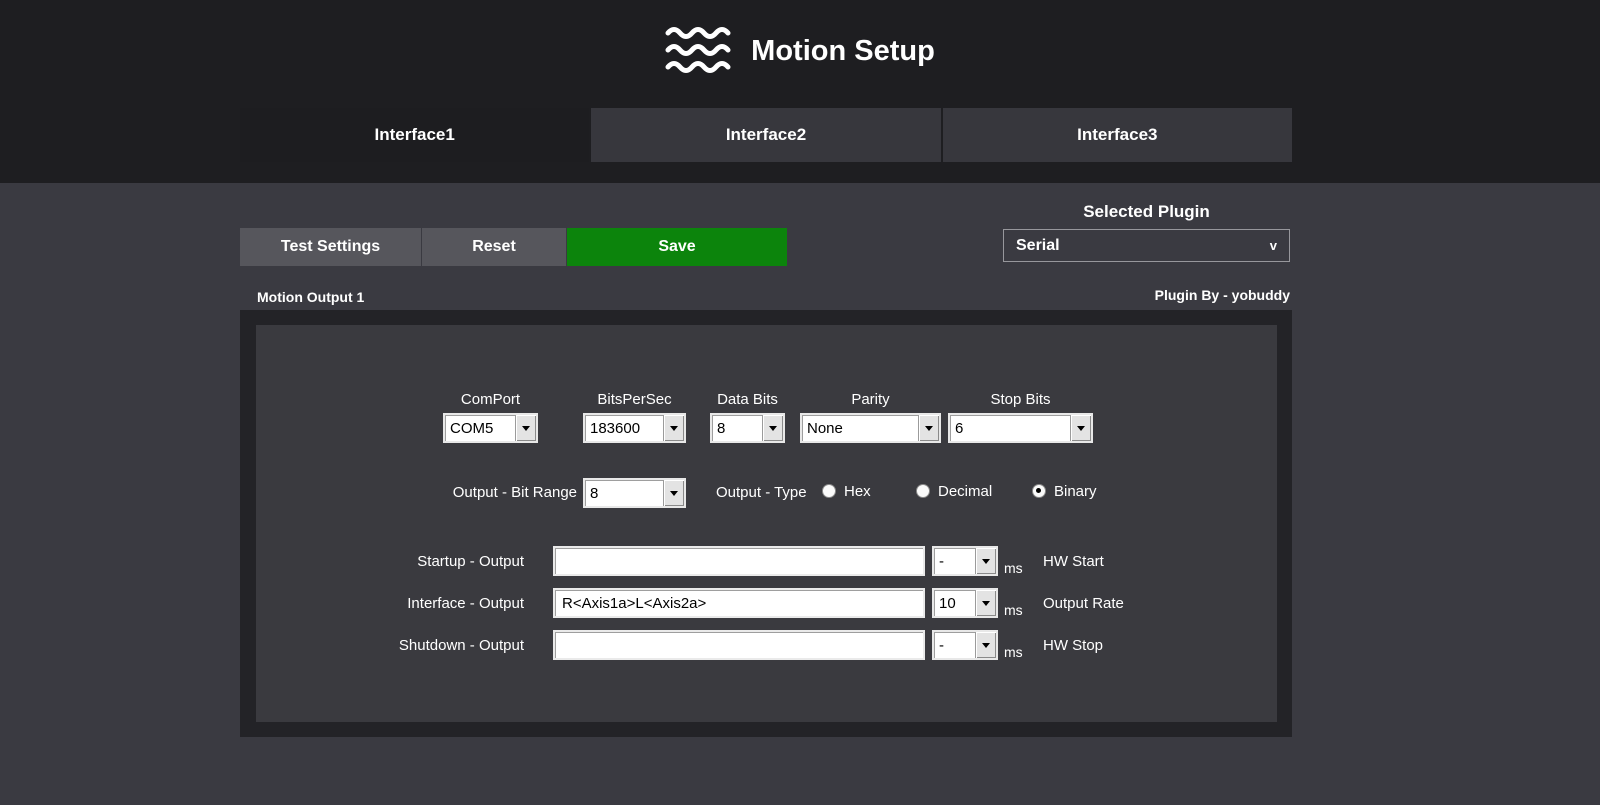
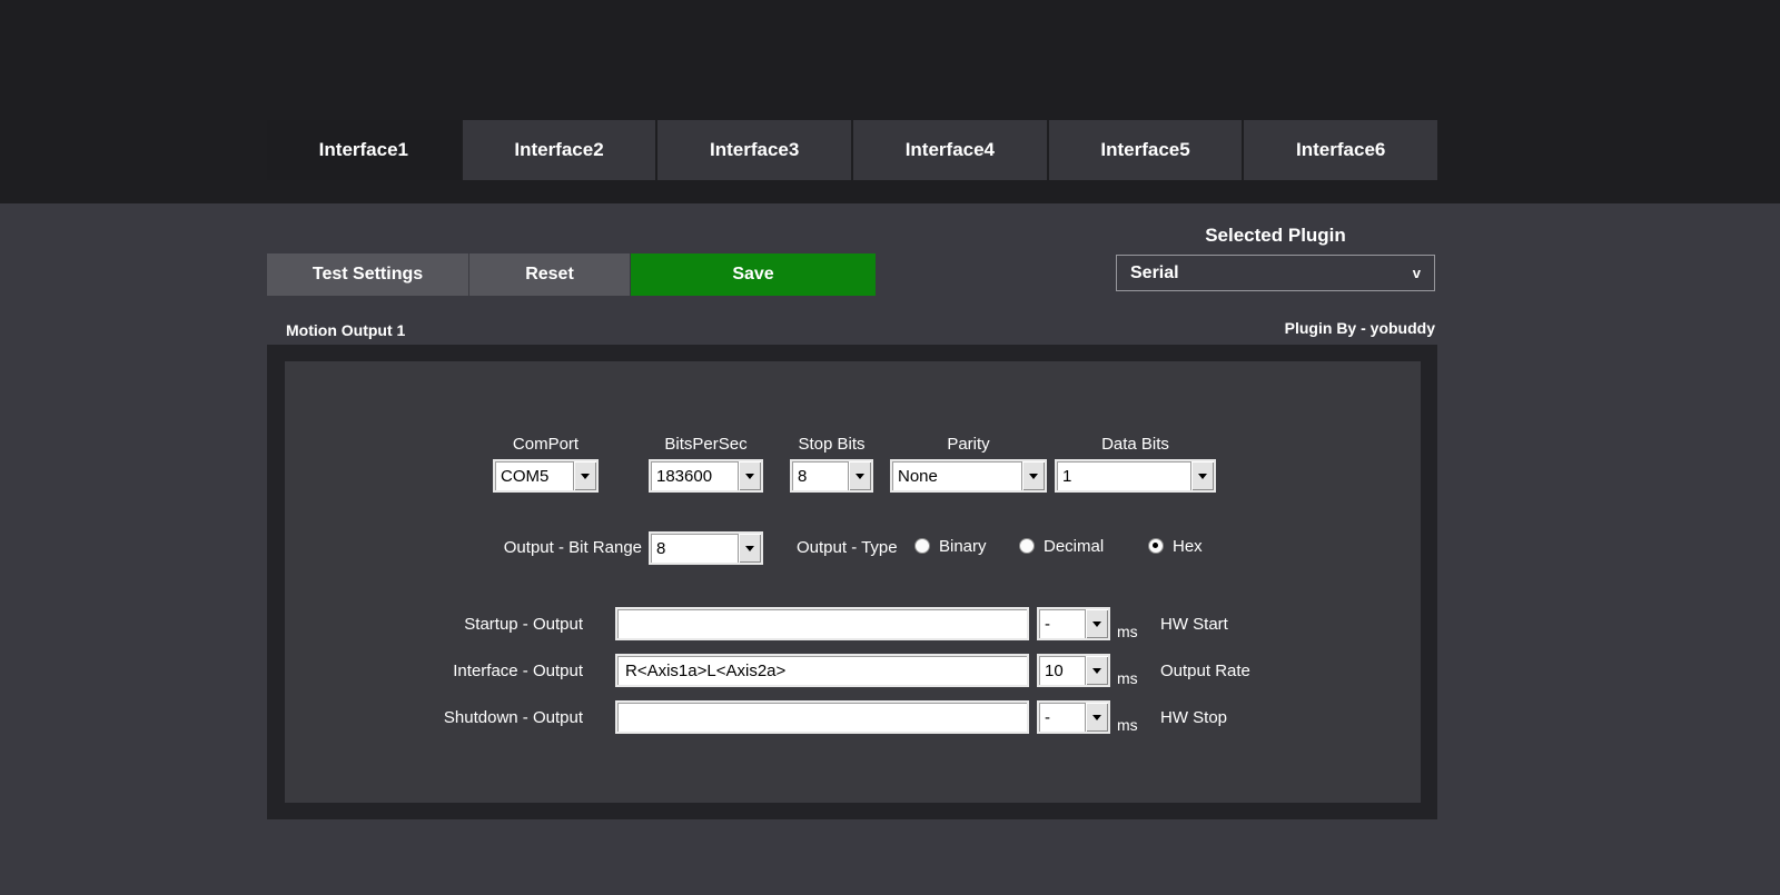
- Motion Setup
  Interface1
  Interface2
  Interface3
+ Interface4
+ Interface5
+ Interface6
  Test Settings
  Reset
  Save
  Selected Plugin
  Serial
  v
  Plugin By - yobuddy
  Motion Output 1
  ComPort
  BitsPerSec
- Data Bits
+ Stop Bits
  Parity
- Stop Bits
+ Data Bits
  COM5
  183600
  8
  None
- 6
+ 1
  Output - Bit Range
  8
  Output - Type
- Hex
+ Binary
  Decimal
- Binary
+ Hex
  Startup - Output
  -
  ms
  HW Start
  Interface - Output
  R<Axis1a>L<Axis2a>
  10
  ms
  Output Rate
  Shutdown - Output
  -
  ms
  HW Stop
